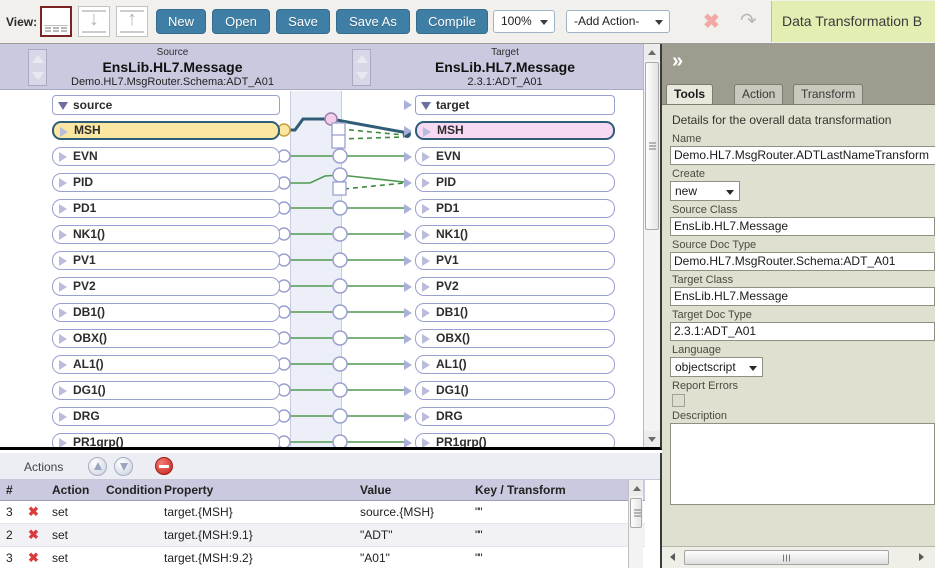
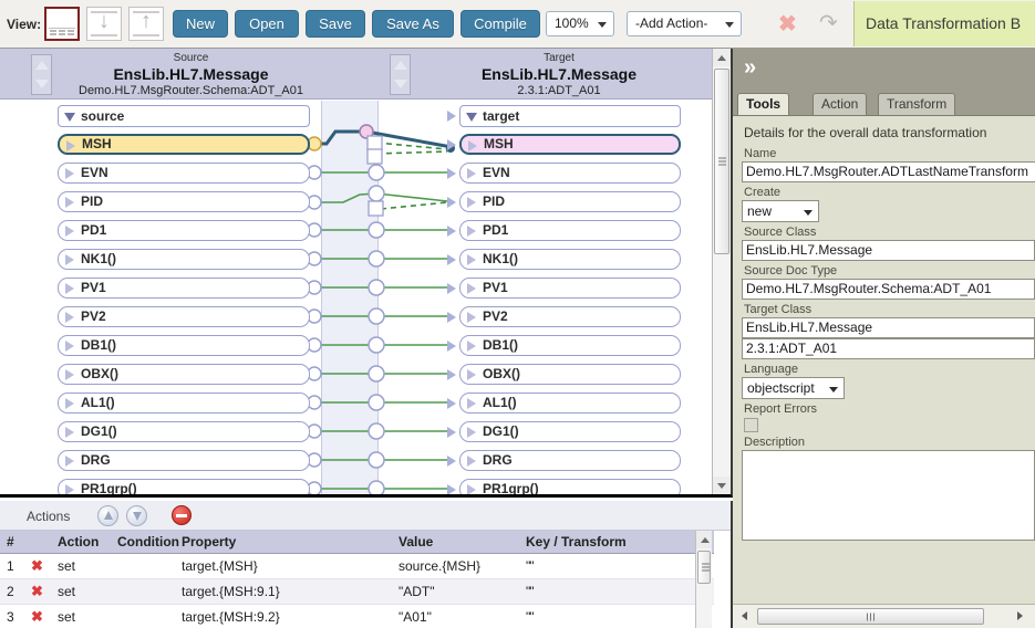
  View:
  ↓
  ↑
  New
  Open
  Save
  Save As
  Compile
  100%
  -Add Action-
  ✖
  ↷
  Data Transformation B
  Source
  EnsLib.HL7.Message
  Demo.HL7.MsgRouter.Schema:ADT_A01
  Target
  EnsLib.HL7.Message
  2.3.1:ADT_A01
  source
  target
  MSH
  EVN
  PID
  PD1
  NK1()
  PV1
  PV2
  DB1()
  OBX()
  AL1()
  DG1()
  DRG
  PR1grp()
  MSH
  EVN
  PID
  PD1
  NK1()
  PV1
  PV2
  DB1()
  OBX()
  AL1()
  DG1()
  DRG
  PR1grp()
  Actions
  #		Action	Condition	Property	Value	Key / Transform
- 3	✖	set		target.{MSH}	source.{MSH}	""
+ 1	✖	set		target.{MSH}	source.{MSH}	""
  2	✖	set		target.{MSH:9.1}	"ADT"	""
  3	✖	set		target.{MSH:9.2}	"A01"	""
  »
  Tools
  Action
  Transform
  Details for the overall data transformation
  Name
  Demo.HL7.MsgRouter.ADTLastNameTransform
  Create
  new
  Source Class
  EnsLib.HL7.Message
  Source Doc Type
  Demo.HL7.MsgRouter.Schema:ADT_A01
  Target Class
  EnsLib.HL7.Message
- Target Doc Type
  2.3.1:ADT_A01
  Language
  objectscript
  Report Errors
  Description
